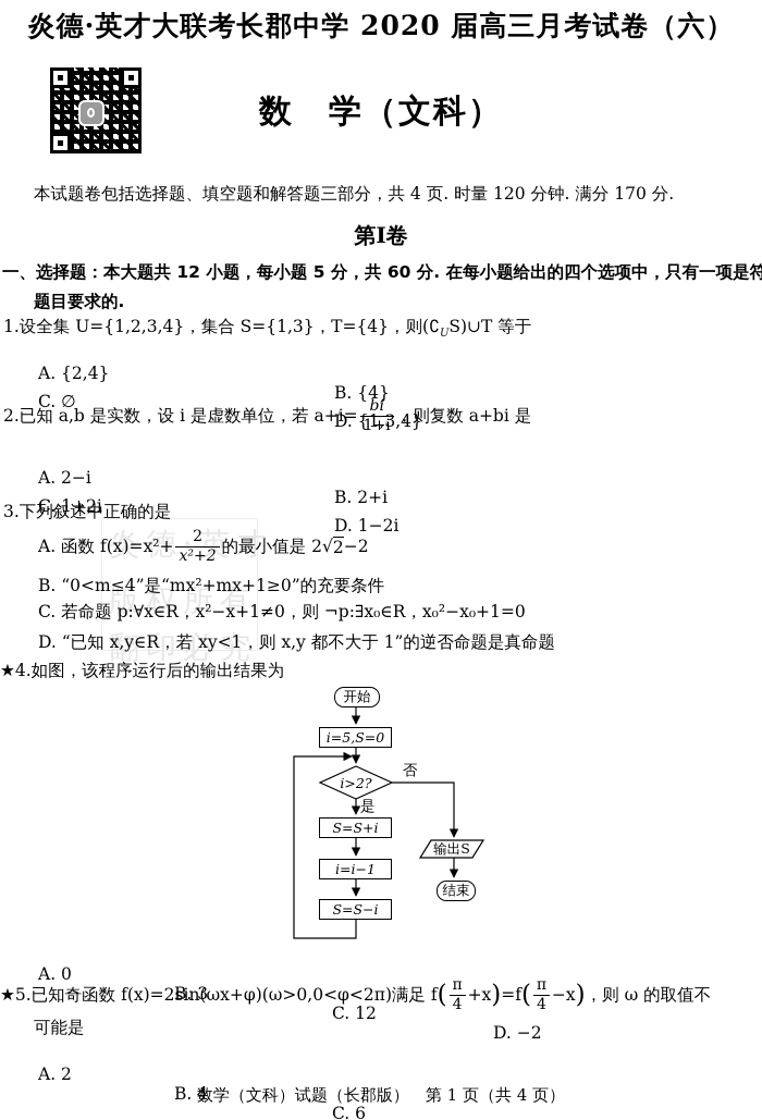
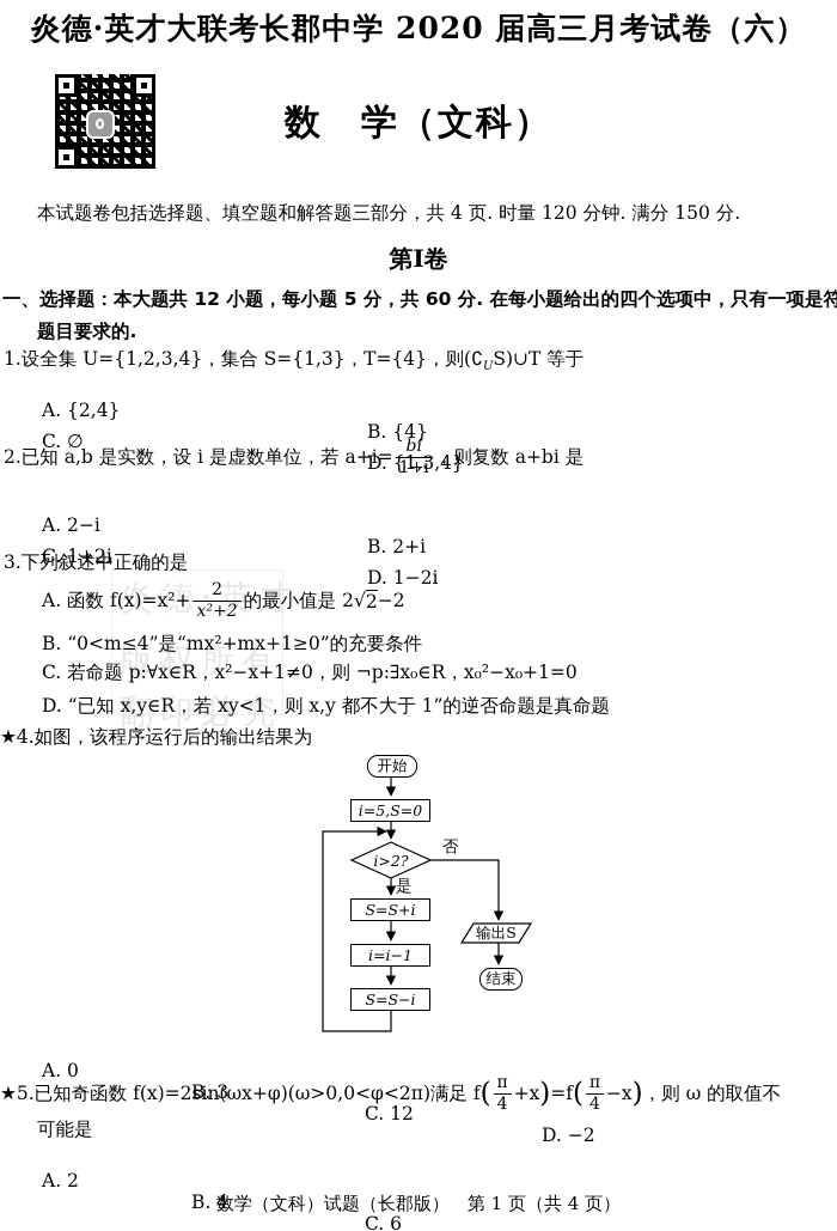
  炎德·英才
  版权所有
  翻印必究
  炎德·英才大联考长郡中学 2020 届高三月考试卷（六）
  数 学（文科）
- 本试题卷包括选择题、填空题和解答题三部分，共 4 页. 时量 120 分钟. 满分 170 分.
+ 本试题卷包括选择题、填空题和解答题三部分，共 4 页. 时量 120 分钟. 满分 150 分.
  第Ⅰ卷
  一、选择题：本大题共 12 小题，每小题 5 分，共 60 分. 在每小题给出的四个选项中，只有一项是符
  题目要求的.
  1.设全集 U={1,2,3,4}，集合 S={1,3}，T={4}，则(∁US)∪T 等于
  A. {2,4}
  B. {4}
  C. ∅
  D. {1,3,4}
  2.已知 a,b 是实数，设 i 是虚数单位，若 a+i=
  bi
  1+i
  ，则复数 a+bi 是
  A. 2−i
  B. 2+i
  C. 1+2i
  D. 1−2i
  3.下列叙述中正确的是
  A. 函数 f(x)=x²+
  2
  x²+2
  的最小值是 2
  √
  2
  −2
  B. “0<m≤4”是“mx²+mx+1≥0”的充要条件
  C. 若命题 p:∀x∈R，x²−x+1≠0，则 ¬p:∃x₀∈R，x₀²−x₀+1=0
  D. “已知 x,y∈R，若 xy<1，则 x,y 都不大于 1”的逆否命题是真命题
  ★4.如图，该程序运行后的输出结果为
  开始
  i=5,S=0
  i>2?
  否
  是
  S=S+i
  i=i−1
  S=S−i
  输出S
  结束
  A. 0
  B. 3
  C. 12
  D. −2
  ★5.已知奇函数 f(x)=2sin(ωx+φ)(ω>0,0<φ<2π)满足 f
  (
  π
  4
  +x
  )
  =f
  (
  π
  4
  −x
  )
  ，则 ω 的取值不
  可能是
  A. 2
  B. 4
  C. 6
  数学（文科）试题（长郡版） 第 1 页（共 4 页）
